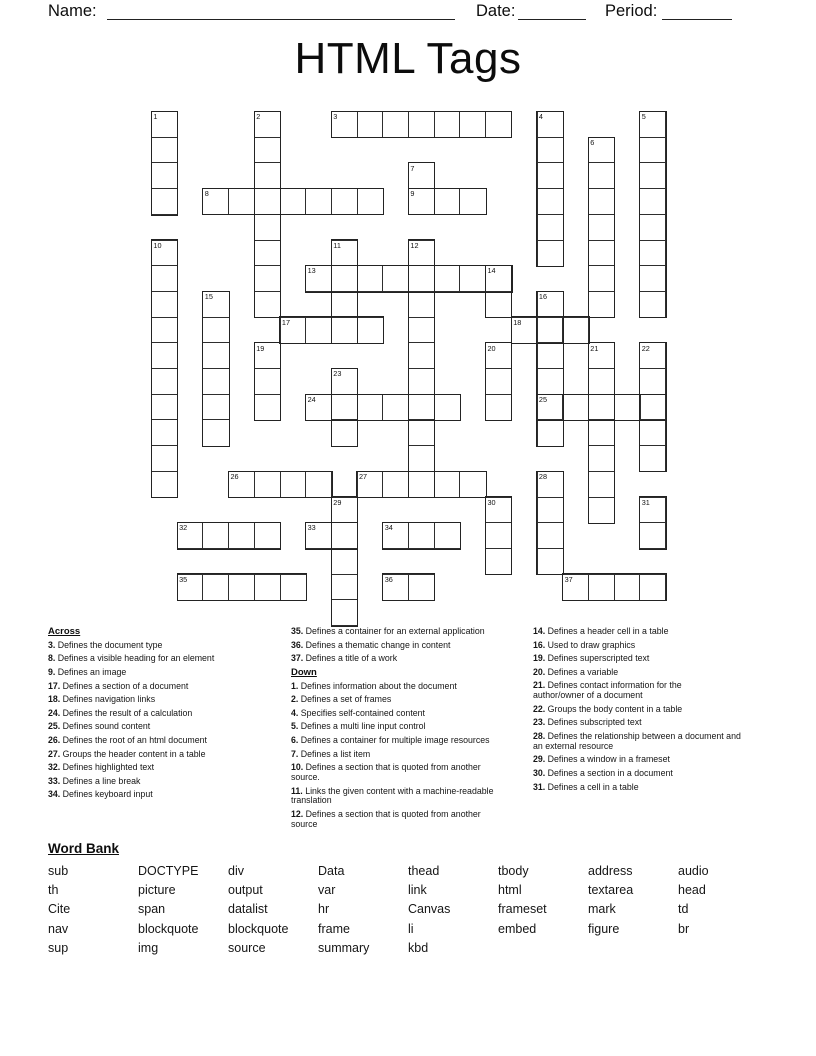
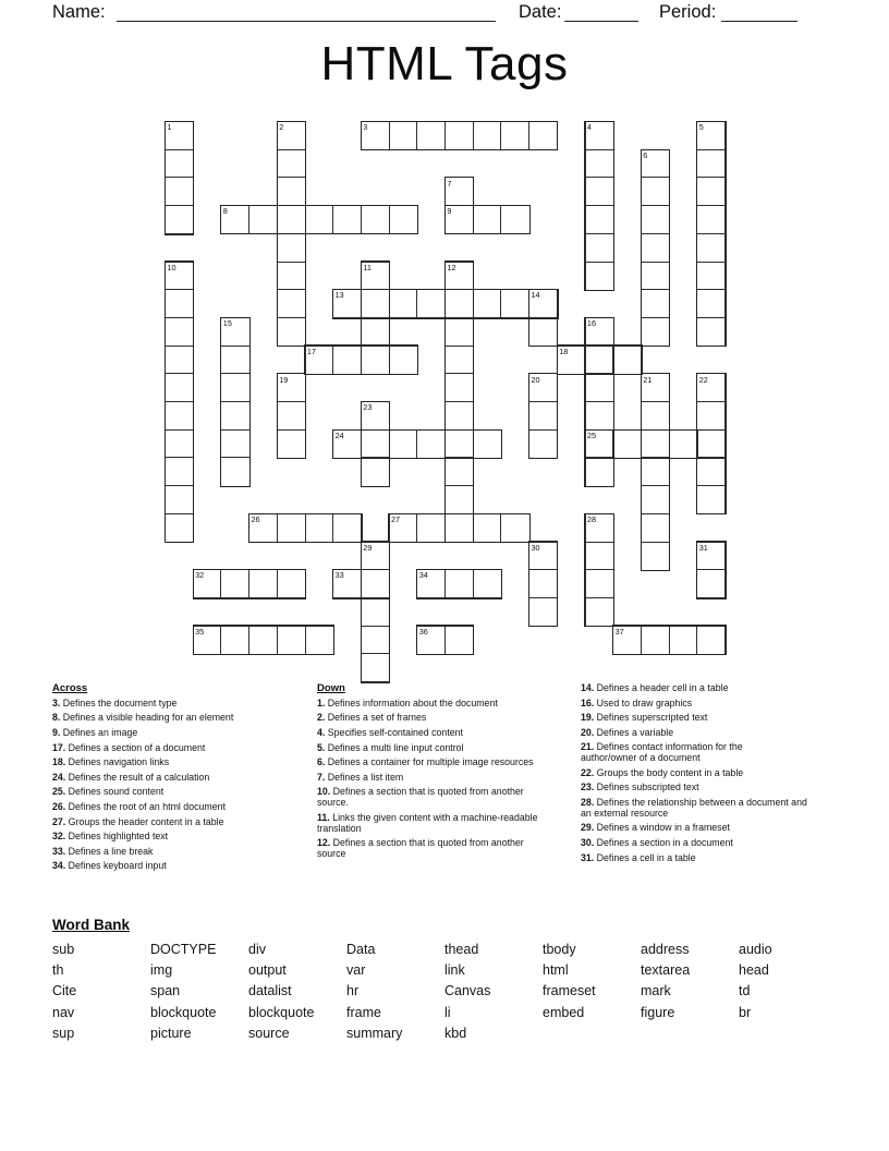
  Name:
  Date:
  Period:
  HTML Tags
  1
  2
  3
  4
  5
  6
  7
  8
  9
  10
  11
  12
  13
  14
  15
  16
  17
  18
  19
  20
  21
  22
  23
  24
  25
  26
  27
  28
  29
  30
  31
  32
  33
  34
  35
  36
  37
  Across
  3. Defines the document type
  8. Defines a visible heading for an element
  9. Defines an image
  17. Defines a section of a document
  18. Defines navigation links
  24. Defines the result of a calculation
  25. Defines sound content
  26. Defines the root of an html document
  27. Groups the header content in a table
  32. Defines highlighted text
  33. Defines a line break
  34. Defines keyboard input
- 35. Defines a container for an external application
- 36. Defines a thematic change in content
- 37. Defines a title of a work
  Down
  1. Defines information about the document
  2. Defines a set of frames
  4. Specifies self-contained content
  5. Defines a multi line input control
  6. Defines a container for multiple image resources
  7. Defines a list item
  10. Defines a section that is quoted from another
  source.
  11. Links the given content with a machine-readable
  translation
  12. Defines a section that is quoted from another
  source
  14. Defines a header cell in a table
  16. Used to draw graphics
  19. Defines superscripted text
  20. Defines a variable
  21. Defines contact information for the
  author/owner of a document
  22. Groups the body content in a table
  23. Defines subscripted text
  28. Defines the relationship between a document and
  an external resource
  29. Defines a window in a frameset
  30. Defines a section in a document
  31. Defines a cell in a table
  Word Bank
  sub
  DOCTYPE
  div
  Data
  thead
  tbody
  address
  audio
  th
- picture
+ img
  output
  var
  link
  html
  textarea
  head
  Cite
  span
  datalist
  hr
  Canvas
  frameset
  mark
  td
  nav
  blockquote
  blockquote
  frame
  li
  embed
  figure
  br
  sup
- img
+ picture
  source
  summary
  kbd
